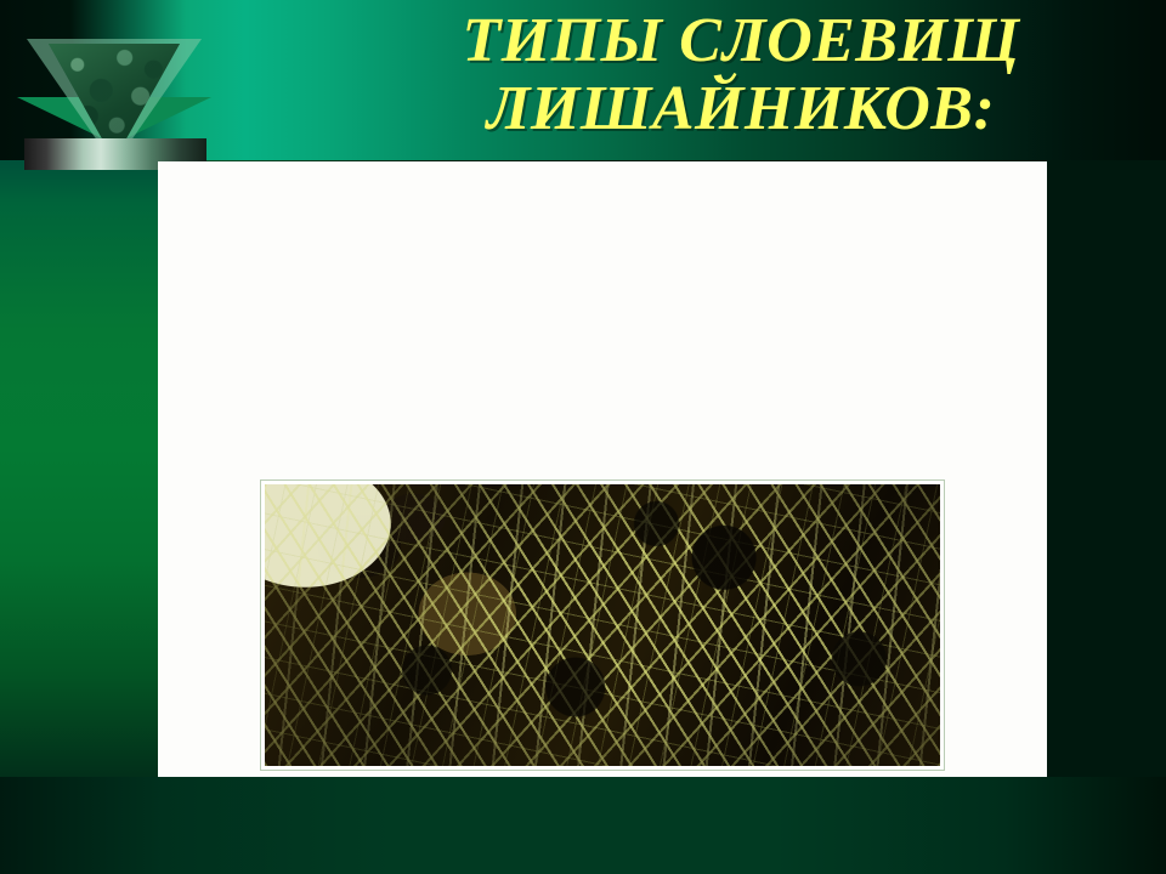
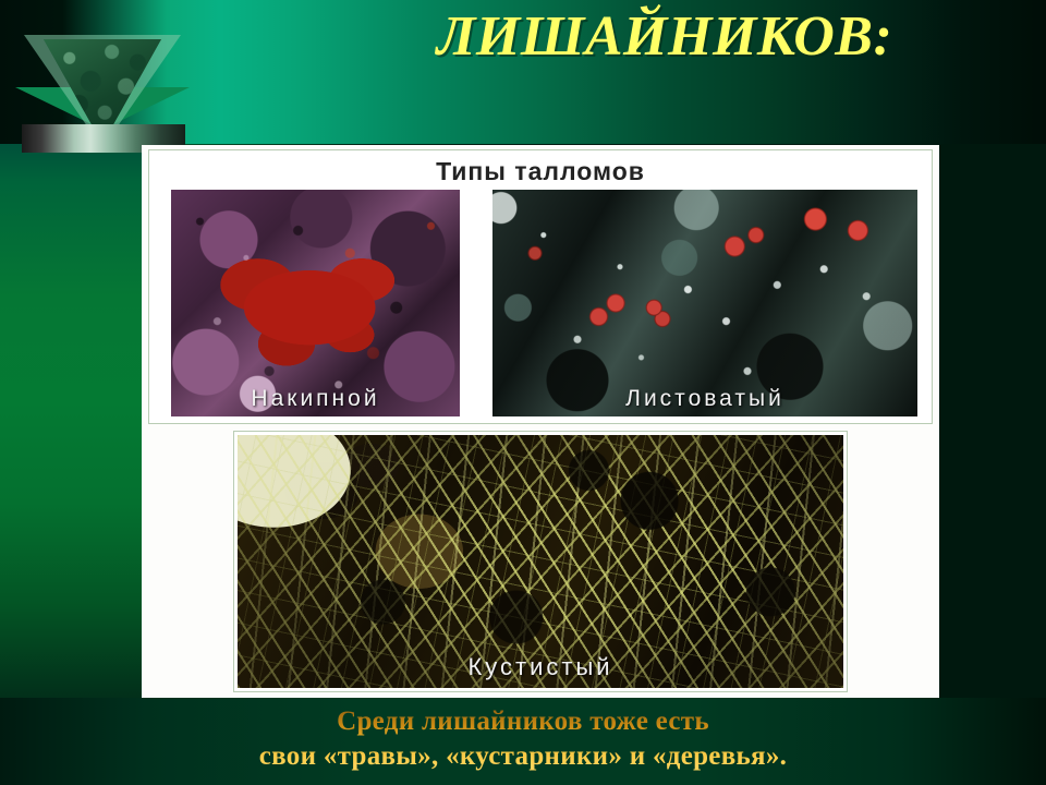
- ТИПЫ СЛОЕВИЩ
  ЛИШАЙНИКОВ:
+ Типы талломов
+ Накипной
+ Листоватый
+ Кустистый
+ Среди лишайников тоже есть
+ свои «травы», «кустарники» и «деревья».
